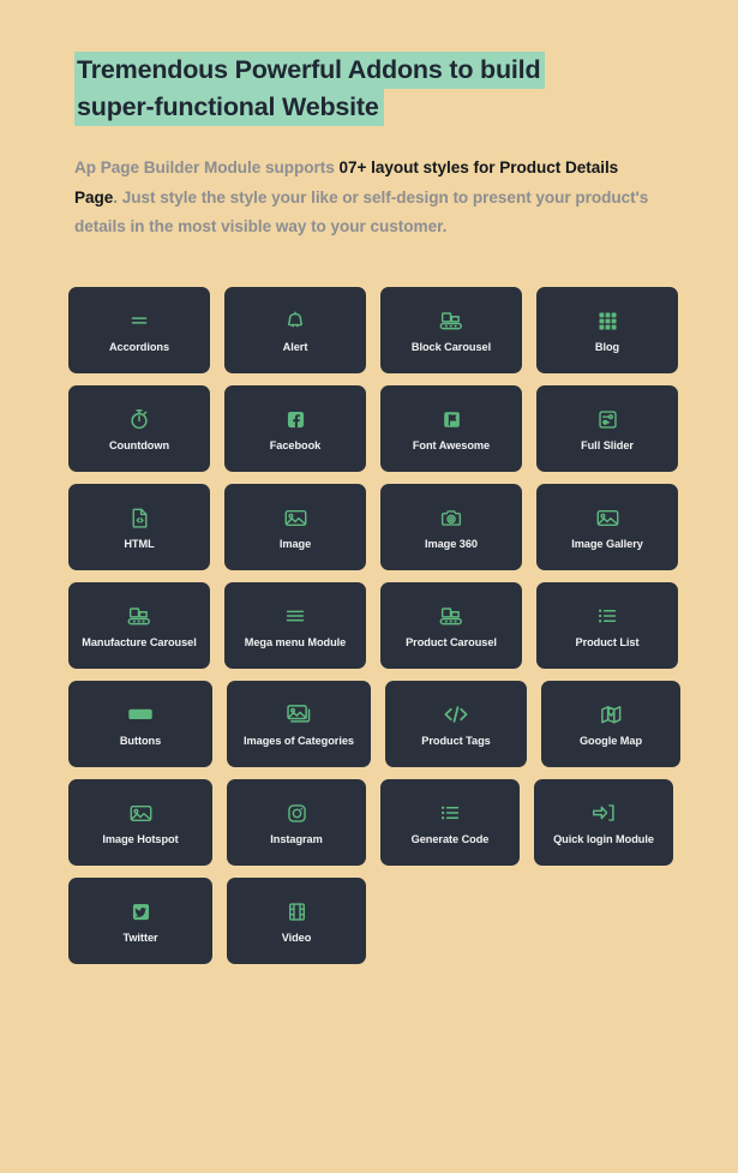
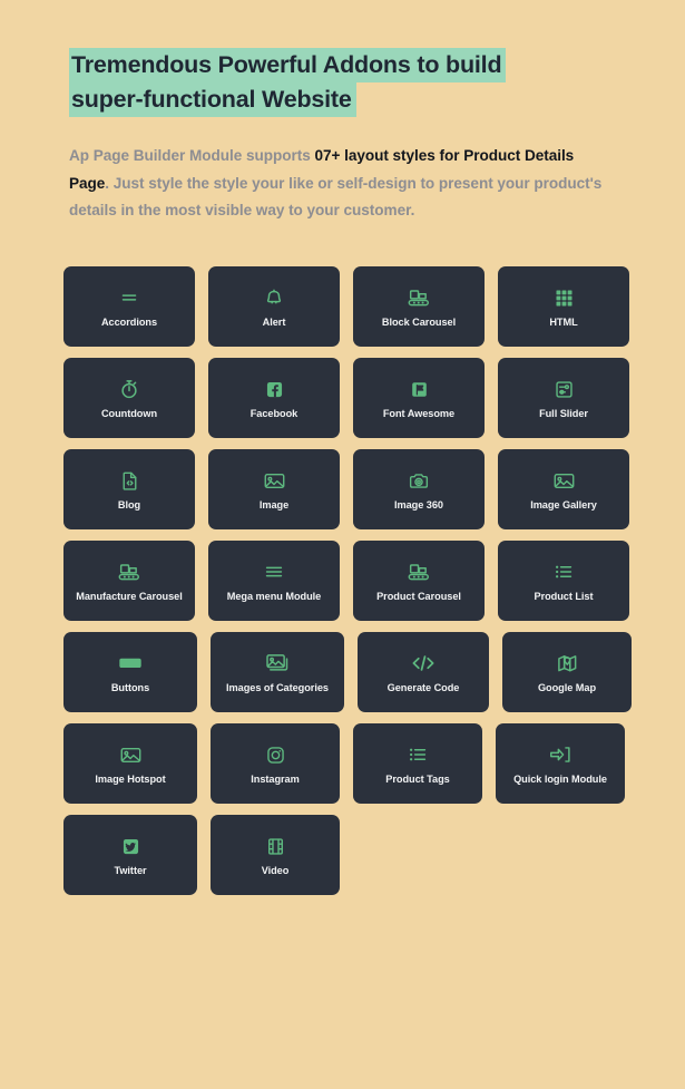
  Tremendous Powerful Addons to build
  super-functional Website
  Ap Page Builder Module supports 07+ layout styles for Product Details Page. Just style the style your like or self-design to present your product's details in the most visible way to your customer.
  Accordions
  Alert
  Block Carousel
- Blog
+ HTML
  Countdown
  Facebook
  Font Awesome
  Full Slider
- HTML
+ Blog
  Image
  Image 360
  Image Gallery
  Manufacture Carousel
  Mega menu Module
  Product Carousel
  Product List
  Buttons
  Images of Categories
- Product Tags
+ Generate Code
  Google Map
  Image Hotspot
  Instagram
- Generate Code
+ Product Tags
  Quick login Module
  Twitter
  Video
